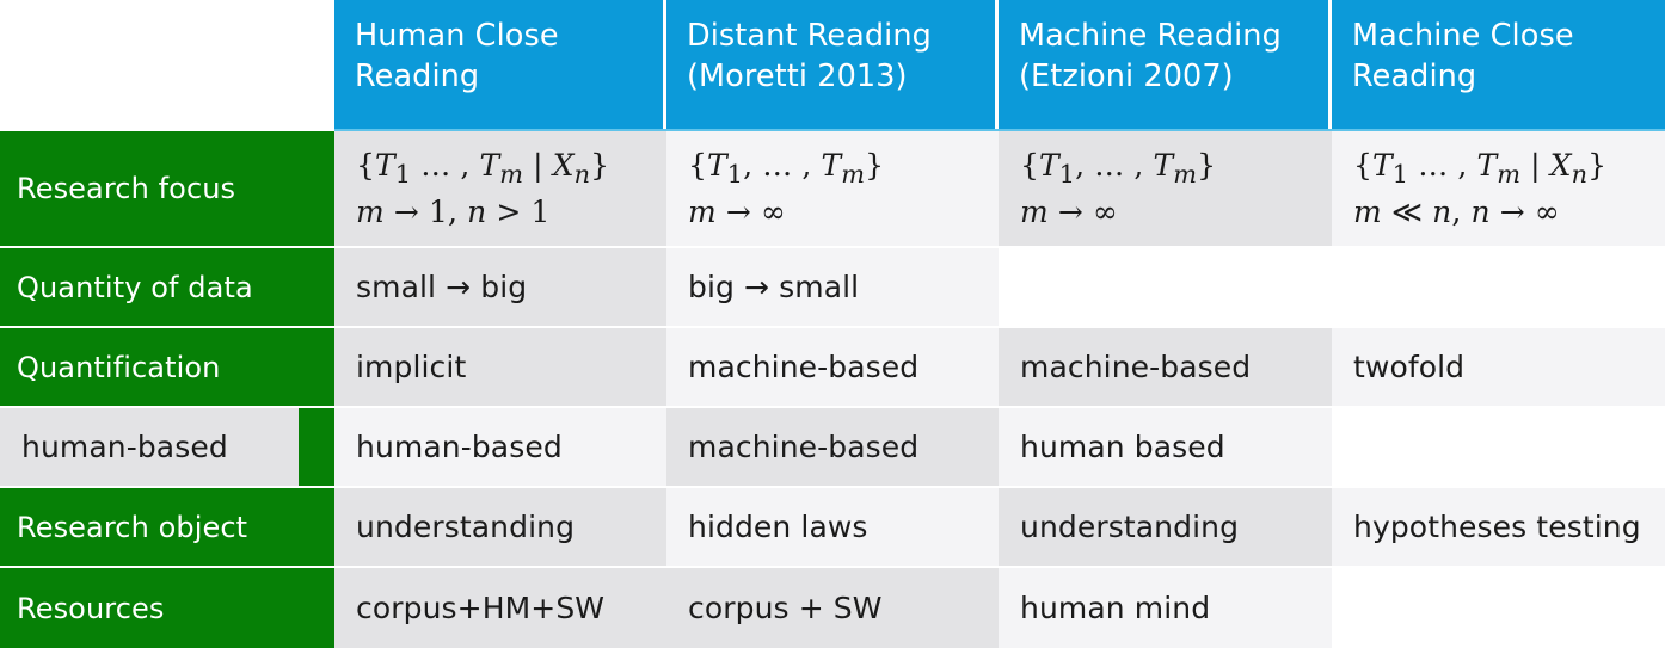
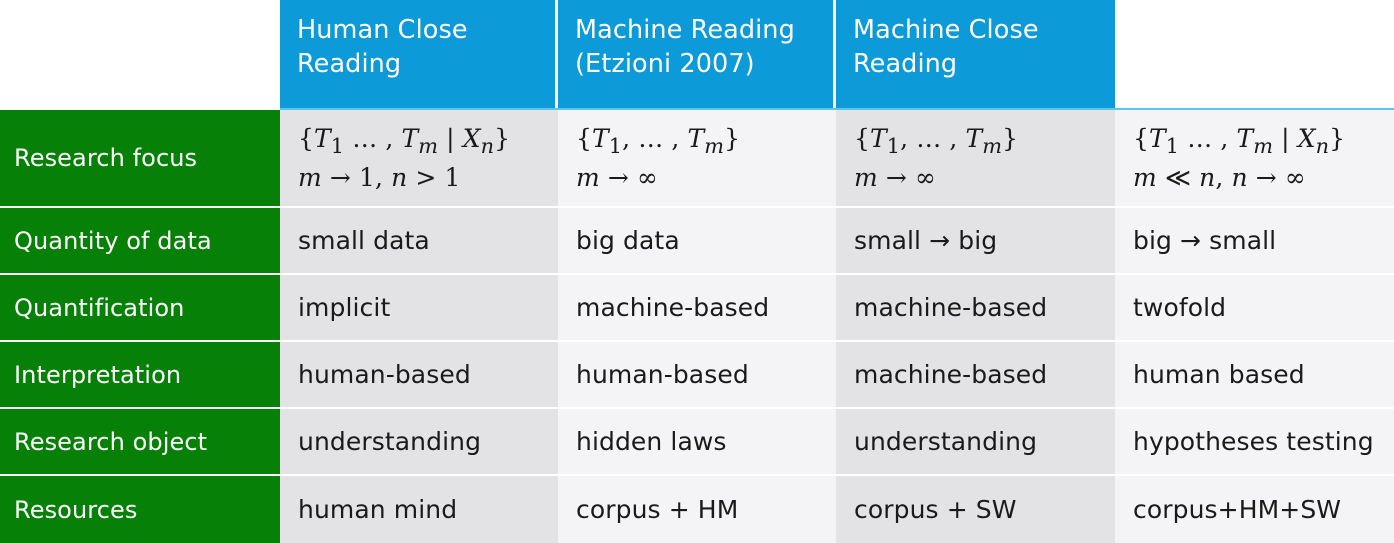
  Human Close
  Reading
- Distant Reading
- (Moretti 2013)
  Machine Reading
  (Etzioni 2007)
  Machine Close
  Reading
  Research focus
  {T1 … , Tm | Xn}
  m → 1, n > 1
  {T1, … , Tm}
  m → ∞
  {T1, … , Tm}
  m → ∞
  {T1 … , Tm | Xn}
  m ≪ n, n → ∞
  Quantity of data
+ small data
+ big data
  small → big
  big → small
  Quantification
  implicit
  machine-based
  machine-based
  twofold
+ Interpretation
  human-based
  human-based
  machine-based
  human based
  Research object
  understanding
  hidden laws
  understanding
  hypotheses testing
  Resources
- corpus+HM+SW
+ human mind
+ corpus + HM
  corpus + SW
- human mind
+ corpus+HM+SW
